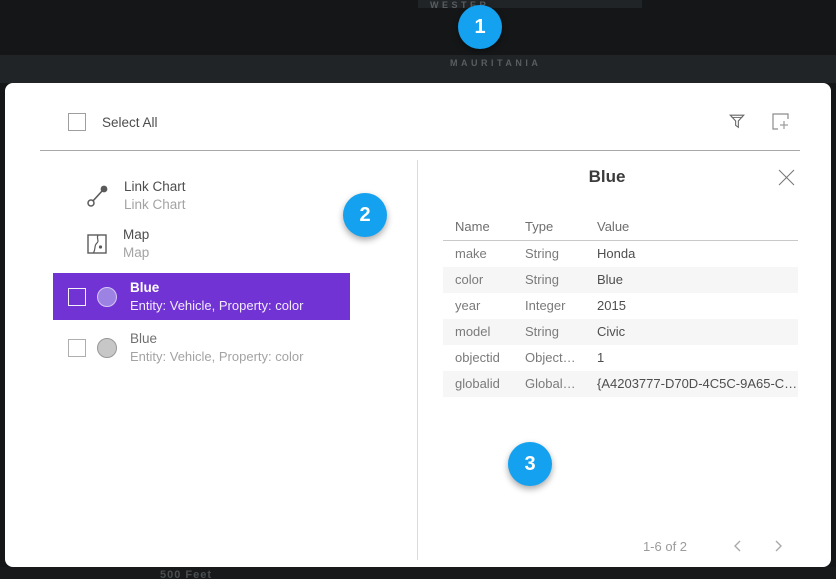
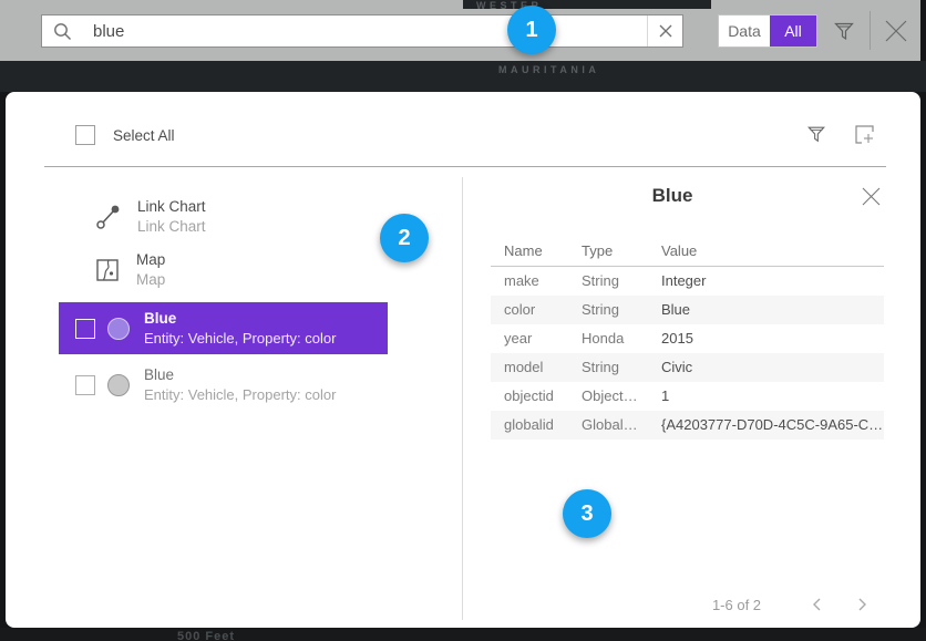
  MAURITANIA
  500 Feet
+ blue
+ Data
+ All
  Select All
  Link Chart
  Link Chart
  Map
  Map
  Blue
  Entity: Vehicle, Property: color
  Blue
  Entity: Vehicle, Property: color
  Blue
  Name
  Type
  Value
  make
  String
- Honda
+ Integer
  color
  String
  Blue
  year
- Integer
+ Honda
  2015
  model
  String
  Civic
  objectid
  Object…
  1
  globalid
  Global…
  {A4203777-D70D-4C5C-9A65-C…
  1-6 of 2
  1
  2
  3
